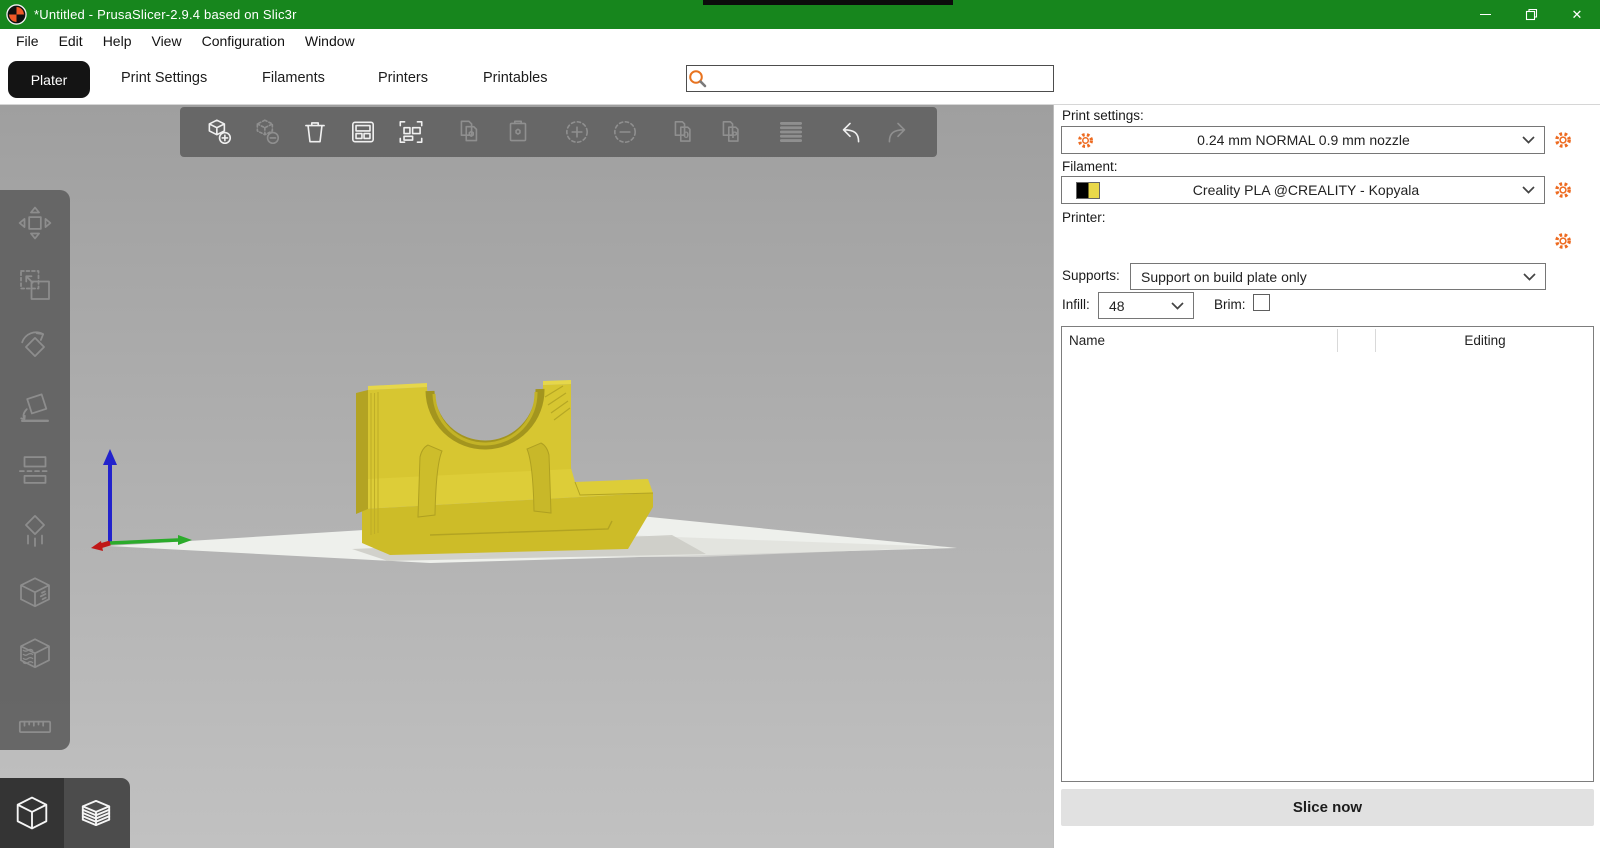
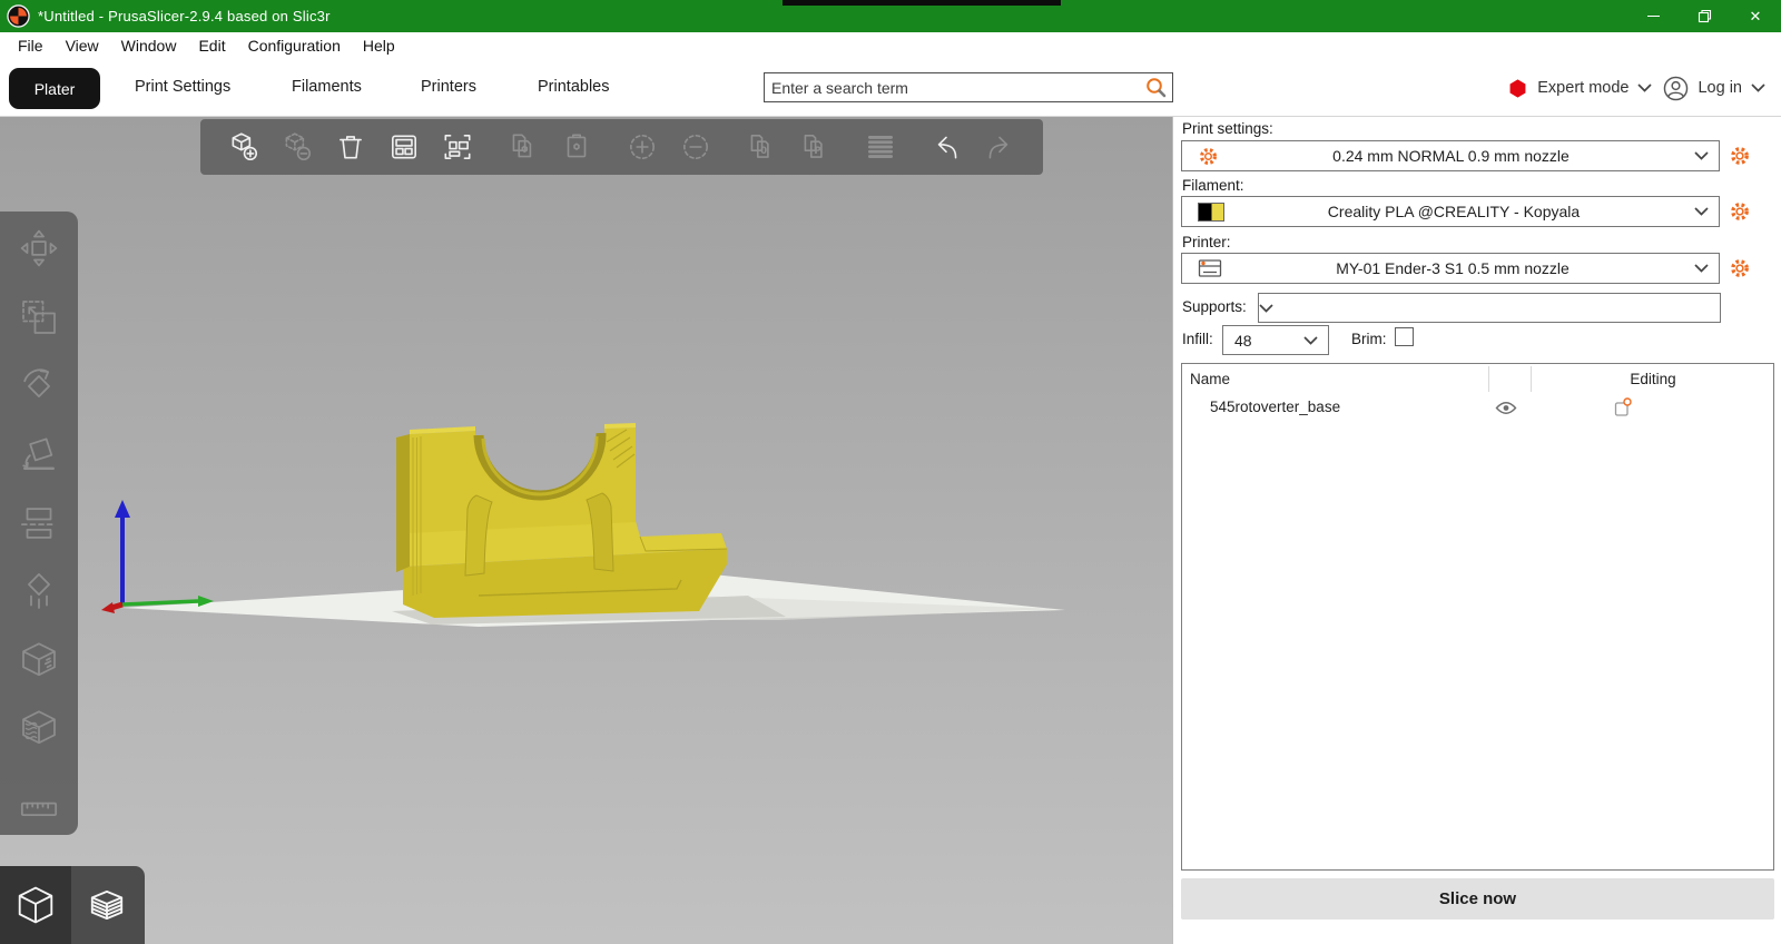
  *Untitled - PrusaSlicer-2.9.4 based on Slic3r
  ✕
  File
- Edit
+ View
- Help
+ Window
- View
+ Edit
  Configuration
- Window
+ Help
  Plater
  Print Settings
  Filaments
  Printers
  Printables
+ Enter a search term
+ Expert mode
+ Log in
  0
  P
  Print settings:
  0.24 mm NORMAL 0.9 mm nozzle
  Filament:
  Creality PLA @CREALITY - Kopyala
  Printer:
+ MY-01 Ender-3 S1 0.5 mm nozzle
  Supports:
- Support on build plate only
  Infill:
  48
  Brim:
  Name
  Editing
+ 545rotoverter_base
  Slice now
